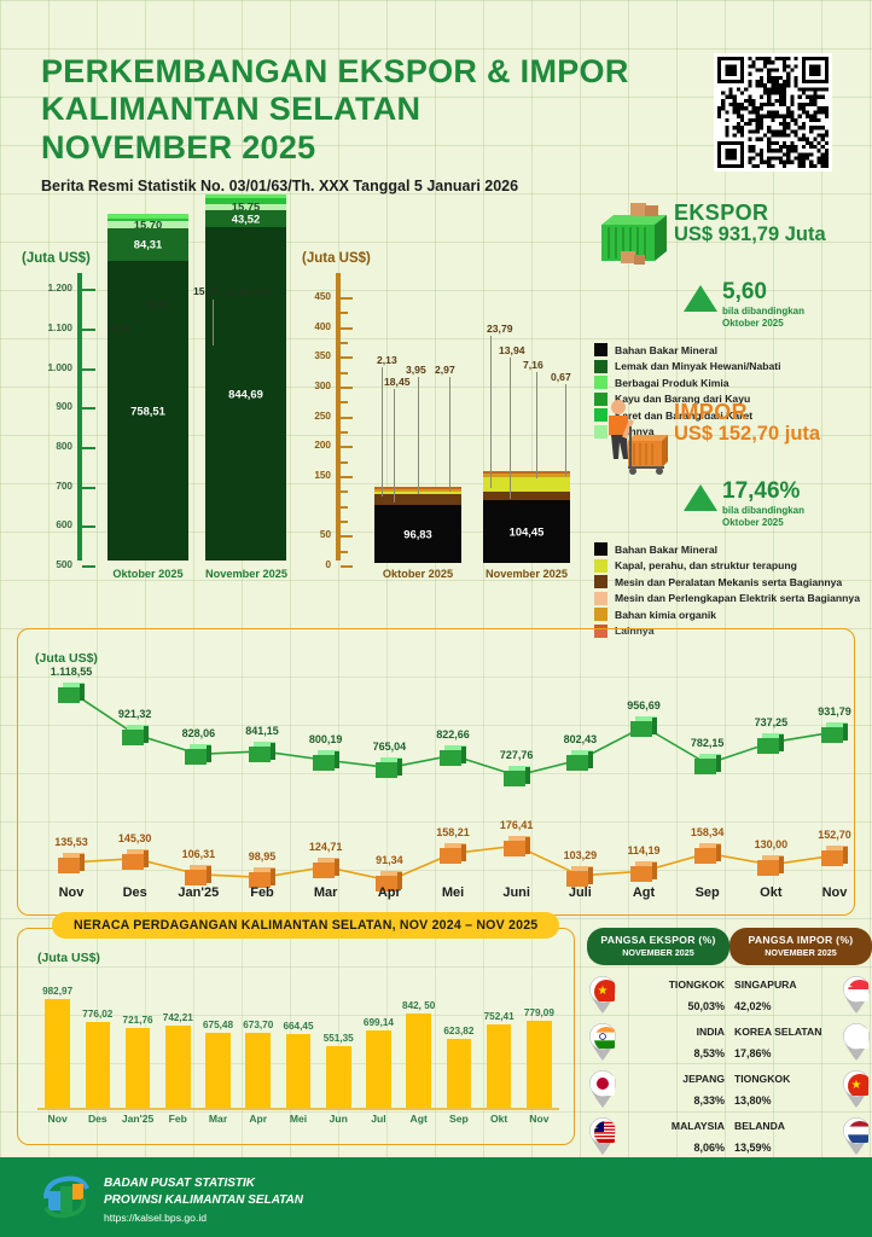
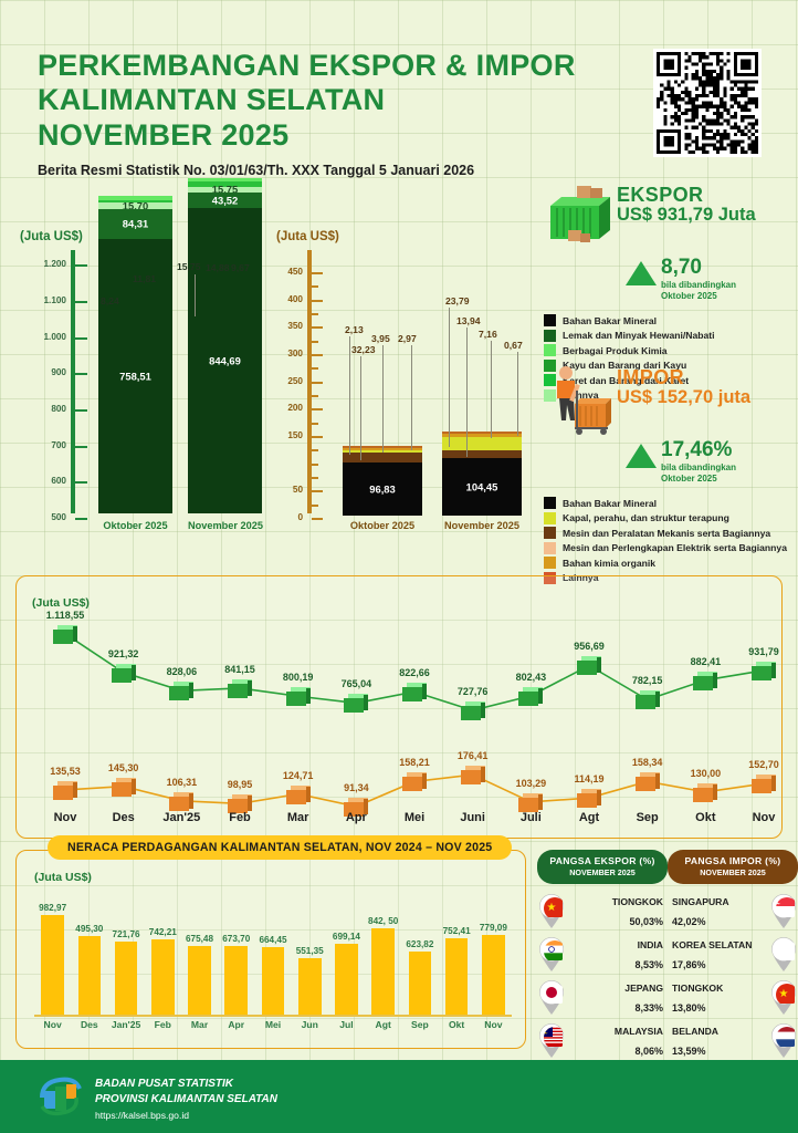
  PERKEMBANGAN EKSPOR & IMPOR
  KALIMANTAN SELATAN
  NOVEMBER 2025
  Berita Resmi Statistik No. 03/01/63/Th. XXX Tanggal 5 Januari 2026
  EKSPOR
  US$ 931,79 Juta
- 5,60
+ 8,70
  bila dibandingkan
  Oktober 2025
  Bahan Bakar Mineral
  Lemak dan Minyak Hewani/Nabati
  Berbagai Produk Kimia
  Kayu dan Barang dari Kayu
  Karet dan Barang dari Karet
  IMPOR
  US$ 152,70 juta
  17,46%
  bila dibandingkan
  Oktober 2025
  Bahan Bakar Mineral
  Kapal, perahu, dan struktur terapung
  Mesin dan Peralatan Mekanis serta Bagiannya
  Mesin dan Perlengkapan Elektrik serta Bagiannya
  Bahan kimia organik
  Lainnya
  (Juta US$)
  1.200
  1.100
  1.000
  900
  800
  700
  600
  500
  15,70
  84,31
  758,51
  Oktober 2025
  15,75
  43,52
  844,69
  November 2025
  15,75
  (Juta US$)
  450
  400
  350
  300
  250
  200
  150
  50
  0
  96,83
- 18,45
+ 32,23
  2,13
  3,95
  2,97
  Oktober 2025
  104,45
  13,94
  23,79
  7,16
  0,67
  November 2025
  (Juta US$)
  1.118,55
  921,32
  828,06
  841,15
  800,19
  765,04
  822,66
  727,76
  802,43
  956,69
  782,15
- 737,25
+ 882,41
  931,79
  135,53
  145,30
  106,31
  98,95
  124,71
  91,34
  158,21
  176,41
  103,29
  114,19
  158,34
  130,00
  152,70
  Nov
  Des
  Jan'25
  Feb
  Mar
  Apr
  Mei
  Juni
  Juli
  Agt
  Sep
  Okt
  Nov
  NERACA PERDAGANGAN KALIMANTAN SELATAN, NOV 2024 – NOV 2025
  (Juta US$)
  982,97
  Nov
- 776,02
+ 495,30
  Des
  721,76
  Jan'25
  742,21
  Feb
  675,48
  Mar
  673,70
  Apr
  664,45
  Mei
  551,35
  Jun
  699,14
  Jul
  842, 50
  Agt
  623,82
  Sep
  752,41
  Okt
  779,09
  Nov
  PANGSA EKSPOR (%)
  NOVEMBER 2025
  ★
  TIONGKOK
  50,03%
  INDIA
  8,53%
  JEPANG
  8,33%
  MALAYSIA
  8,06%
  PANGSA IMPOR (%)
  NOVEMBER 2025
  SINGAPURA
  42,02%
  KOREA SELATAN
  17,86%
  ★
  TIONGKOK
  13,80%
  BELANDA
  13,59%
  BADAN PUSAT STATISTIK
  PROVINSI KALIMANTAN SELATAN
  https://kalsel.bps.go.id
